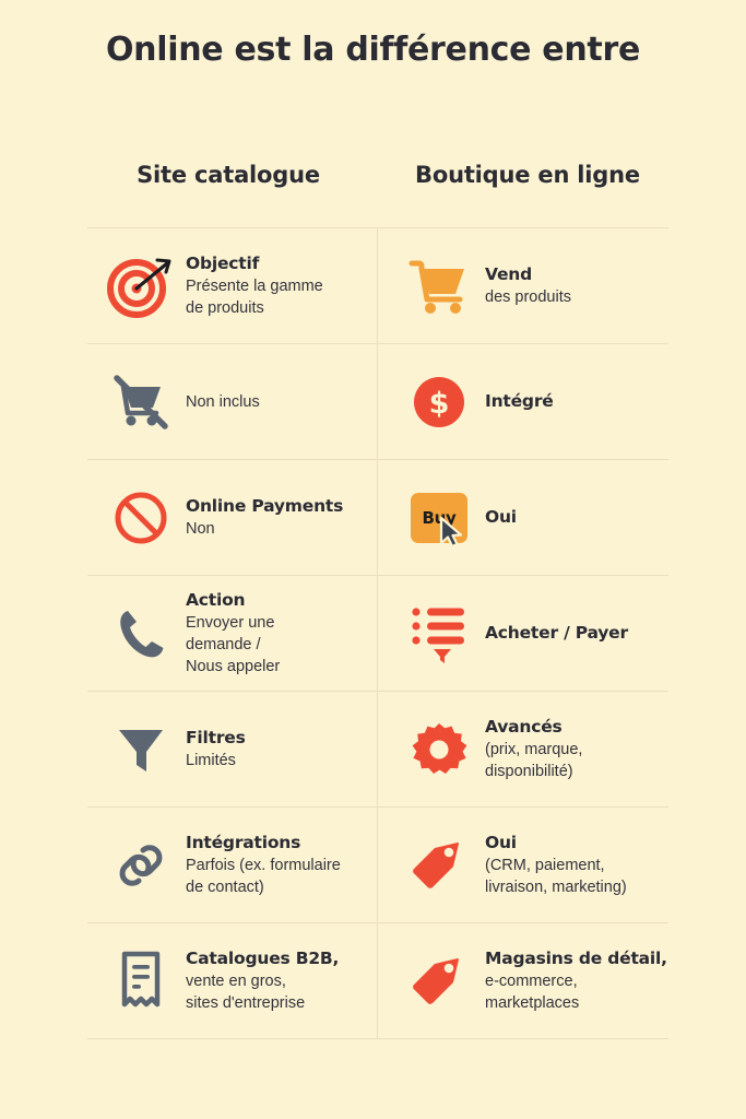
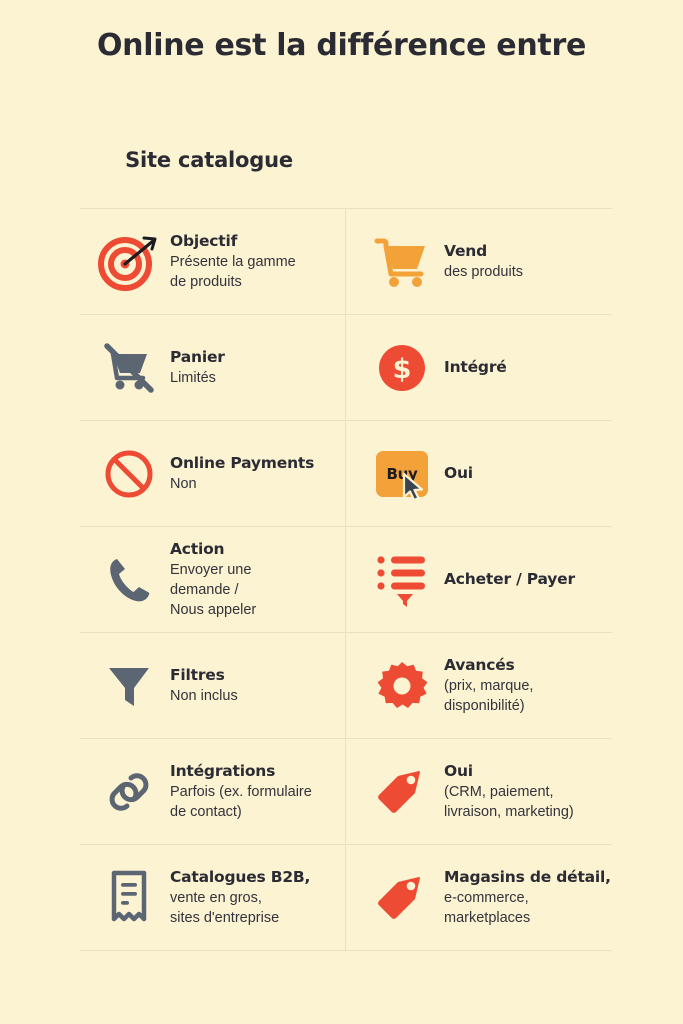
  Online est la différence entre
  Site catalogue
- Boutique en ligne
  Objectif
  Présente la gamme
  de produits
  Vend
  des produits
+ Panier
- Non inclus
+ Limités
  $
  Intégré
  Online Payments
  Non
  Buy
  Oui
  Action
  Envoyer une
  demande /
  Nous appeler
  Acheter / Payer
  Filtres
- Limités
+ Non inclus
  Avancés
  (prix, marque,
  disponibilité)
  Intégrations
  Parfois (ex. formulaire
  de contact)
  Oui
  (CRM, paiement,
  livraison, marketing)
  Catalogues B2B,
  vente en gros,
  sites d'entreprise
  Magasins de détail,
  e-commerce,
  marketplaces
